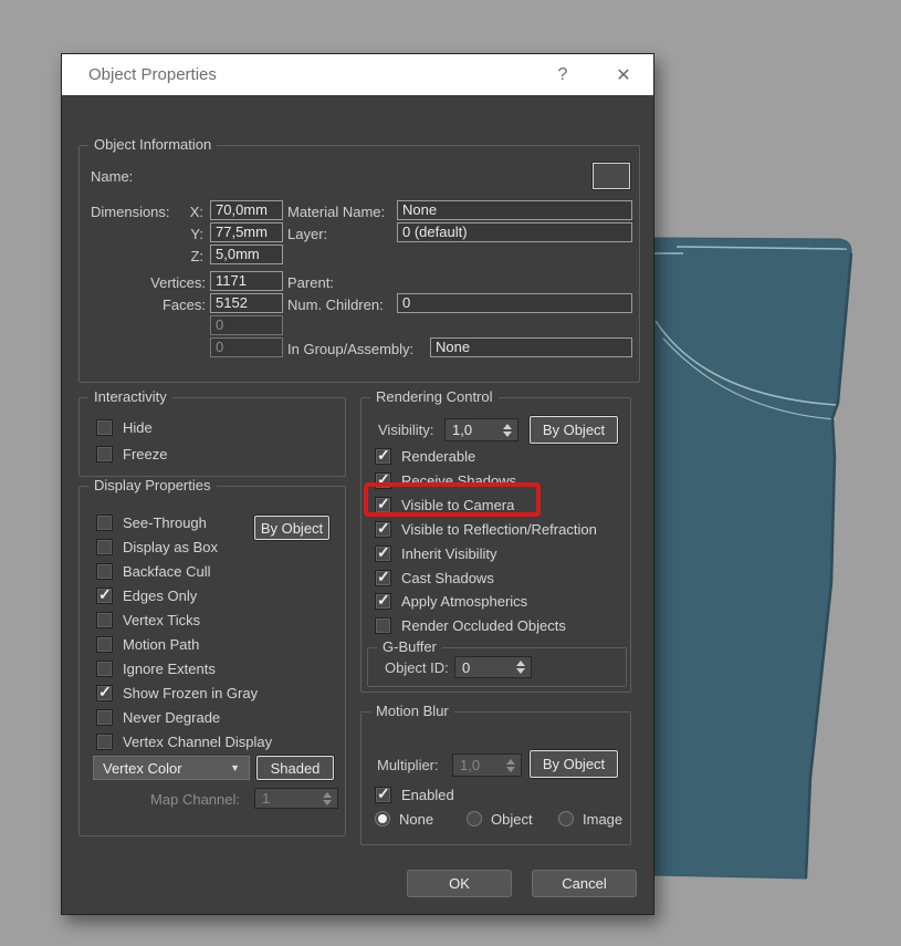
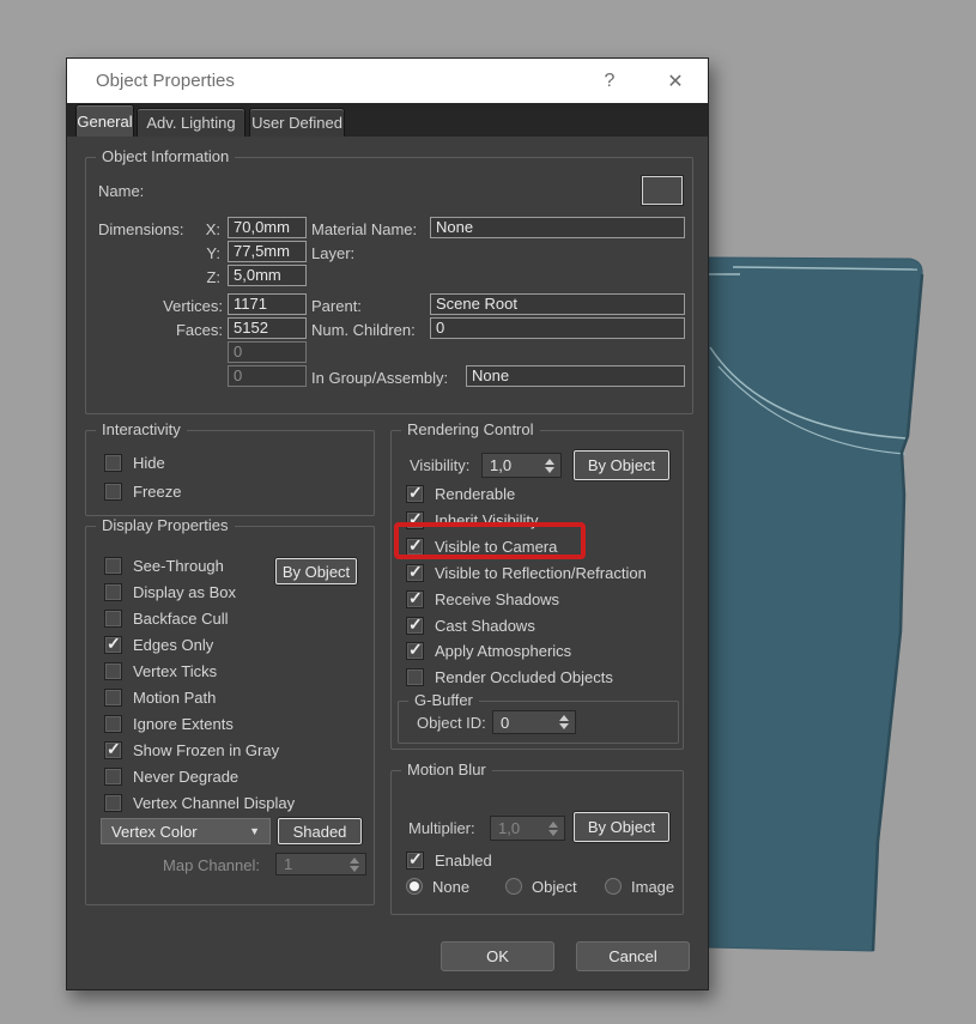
  Object Properties
  ?
  ✕
+ General
+ Adv. Lighting
+ User Defined
  Object Information
  Name:
  Dimensions:
  X:
  70,0mm
  Material Name:
  None
  Y:
  77,5mm
  Layer:
- 0 (default)
  Z:
  5,0mm
  Vertices:
  1171
  Parent:
+ Scene Root
  Faces:
  5152
  Num. Children:
  0
  0
  0
  In Group/Assembly:
  None
  Interactivity
  Hide
  Freeze
  Display Properties
  See-Through
  By Object
  Display as Box
  Backface Cull
  Edges Only
  Vertex Ticks
  Motion Path
  Ignore Extents
  Show Frozen in Gray
  Never Degrade
  Vertex Channel Display
  Vertex Color
  ▼
  Shaded
  Map Channel:
  1
  Rendering Control
  Visibility:
  1,0
  By Object
  Renderable
- Receive Shadows
+ Inherit Visibility
  Visible to Camera
  Visible to Reflection/Refraction
- Inherit Visibility
+ Receive Shadows
  Cast Shadows
  Apply Atmospherics
  Render Occluded Objects
  G-Buffer
  Object ID:
  0
  Motion Blur
  Multiplier:
  1,0
  By Object
  Enabled
  None
  Object
  Image
  OK
  Cancel
